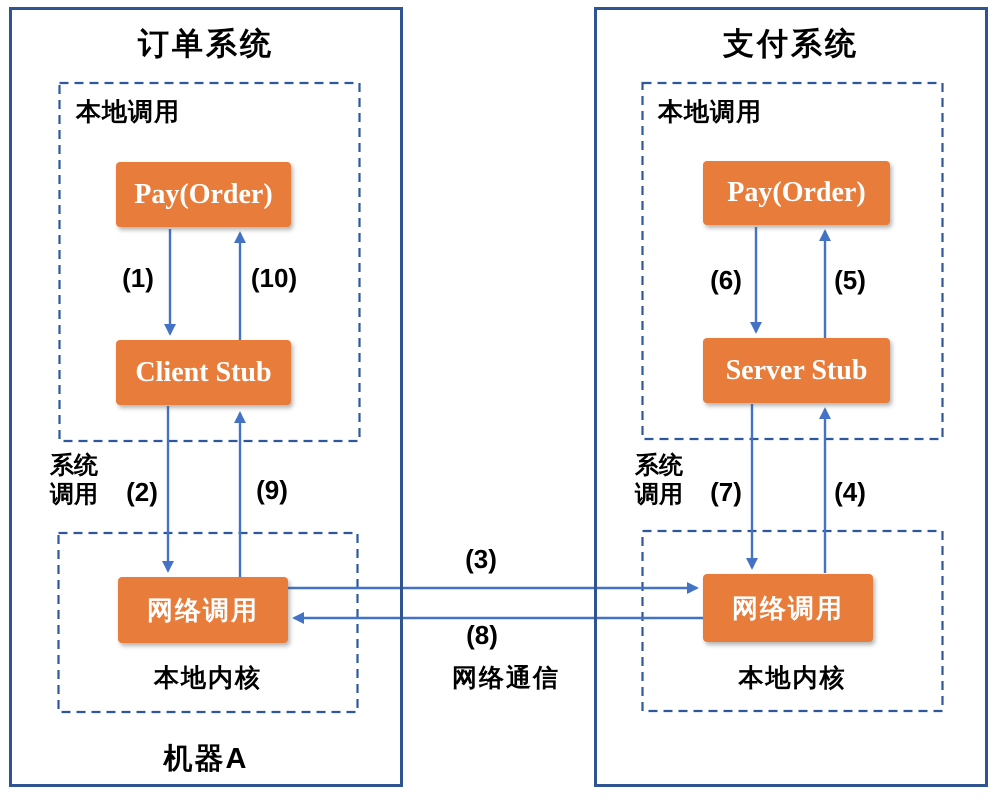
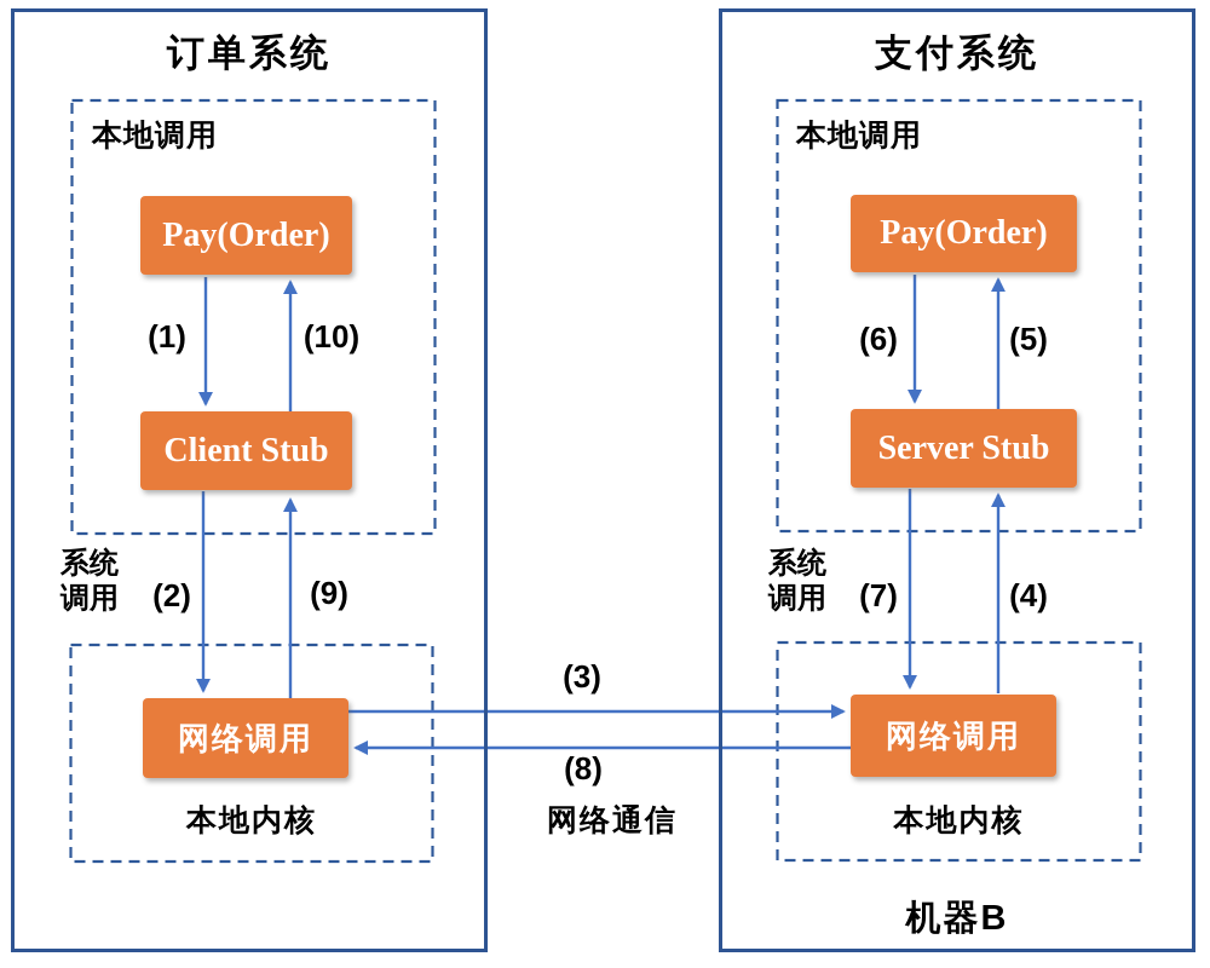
  订单系统
  本地调用
  Pay(Order)
  Client Stub
  网络调用
  (1)
  (10)
  (2)
  (9)
  系统
  调用
  本地内核
- 机器A
  (3)
  (8)
  网络通信
  支付系统
  本地调用
  Pay(Order)
  Server Stub
  网络调用
  (6)
  (5)
  (7)
  (4)
  系统
  调用
  本地内核
+ 机器B
